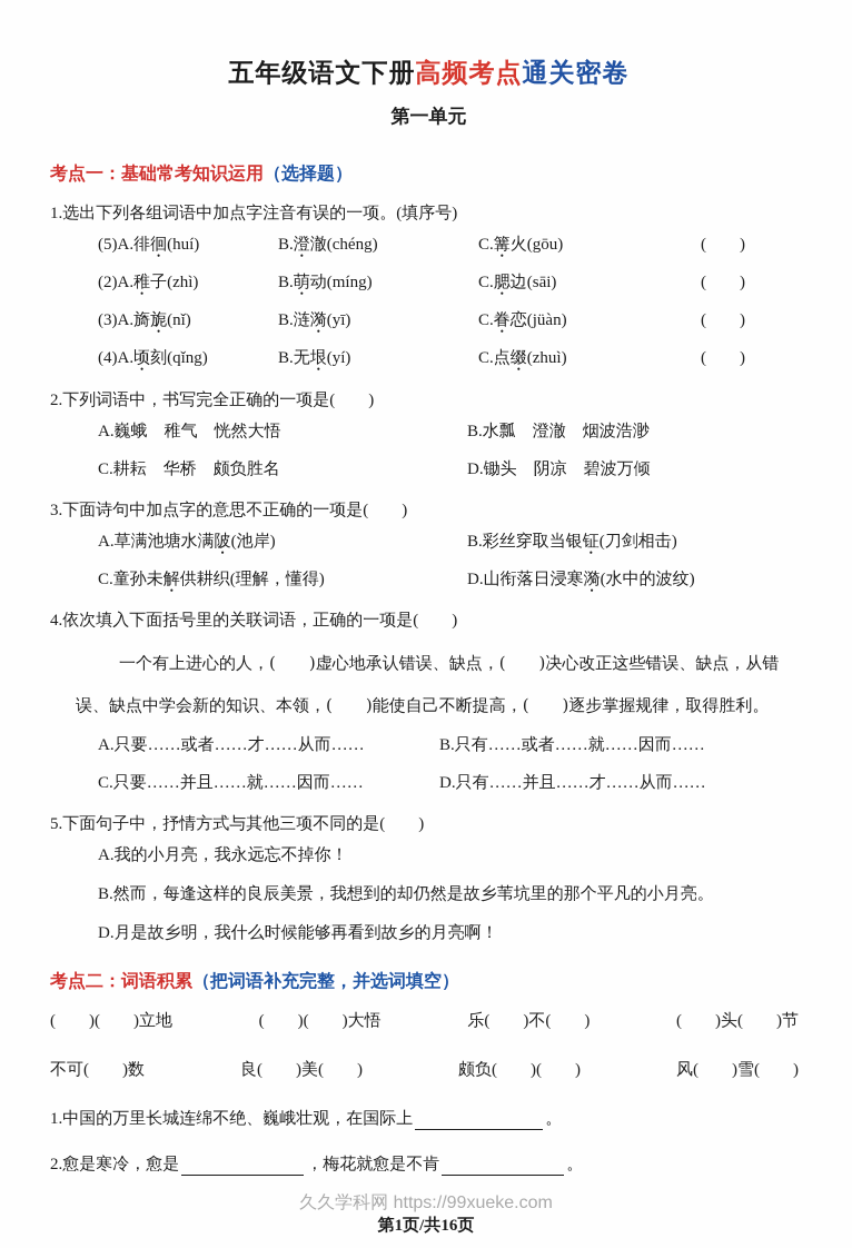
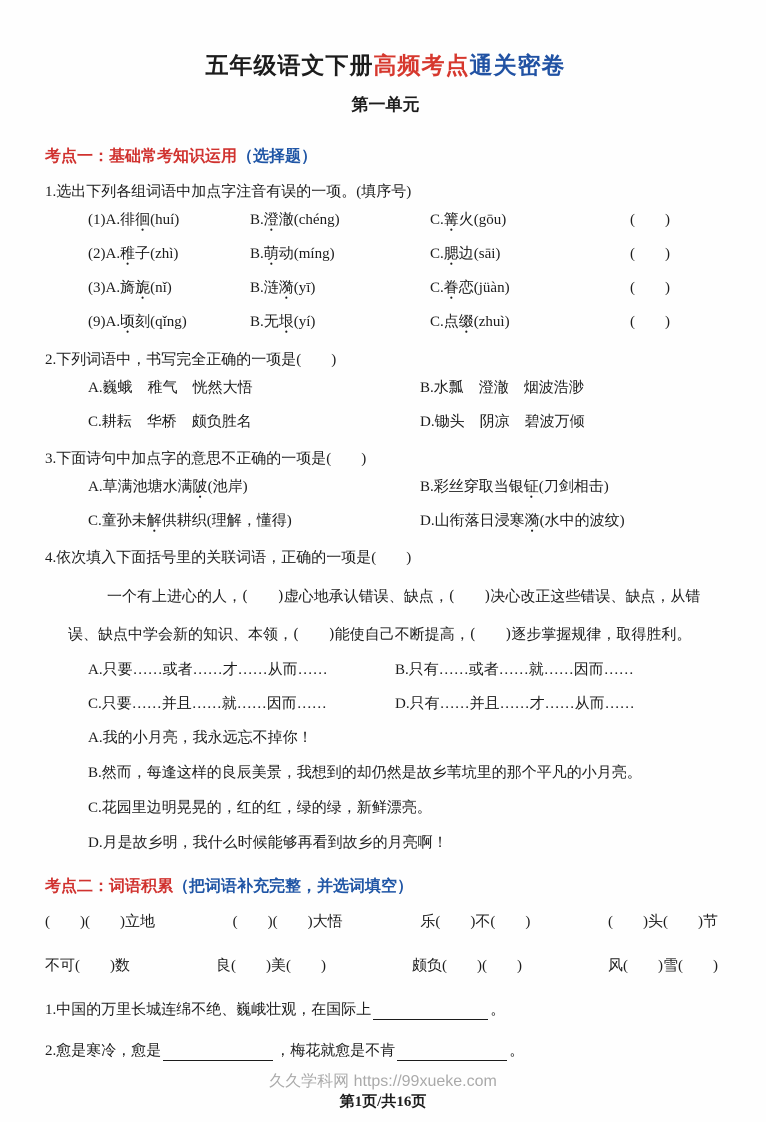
  五年级语文下册高频考点通关密卷
  第一单元
  考点一：基础常考知识运用（选择题）
  1.选出下列各组词语中加点字注音有误的一项。(填序号)
- (5)A.徘徊(huí)
+ (1)A.徘徊(huí)
  B.澄澈(chéng)
  C.篝火(gōu)
  ( )
  (2)A.稚子(zhì)
  B.萌动(míng)
  C.腮边(sāi)
  ( )
  (3)A.旖旎(nǐ)
  B.涟漪(yī)
  C.眷恋(jüàn)
  ( )
- (4)A.顷刻(qǐng)
+ (9)A.顷刻(qǐng)
  B.无垠(yí)
  C.点缀(zhuì)
  ( )
  2.下列词语中，书写完全正确的一项是( )
  A.巍蛾 稚气 恍然大悟
  B.水瓢 澄澈 烟波浩渺
  C.耕耘 华桥 颇负胜名
  D.锄头 阴凉 碧波万倾
  3.下面诗句中加点字的意思不正确的一项是( )
  A.草满池塘水满
  陂
  (池岸)
  B.彩丝穿取当银
  钲
  (刀剑相击)
  C.童孙未
  解
  供耕织(理解，懂得)
  D.山衔落日浸寒
  漪
  (水中的波纹)
  4.依次填入下面括号里的关联词语，正确的一项是( )
  一个有上进心的人，( )虚心地承认错误、缺点，( )决心改正这些错误、缺点，从错误、缺点中学会新的知识、本领，( )能使自己不断提高，( )逐步掌握规律，取得胜利。
  A.只要……或者……才……从而……
  B.只有……或者……就……因而……
  C.只要……并且……就……因而……
  D.只有……并且……才……从而……
- 5.下面句子中，抒情方式与其他三项不同的是( )
  A.我的小月亮，我永远忘不掉你！
  B.然而，每逢这样的良辰美景，我想到的却仍然是故乡苇坑里的那个平凡的小月亮。
+ C.花园里边明晃晃的，红的红，绿的绿，新鲜漂亮。
  D.月是故乡明，我什么时候能够再看到故乡的月亮啊！
  考点二：词语积累（把词语补充完整，并选词填空）
  ( )( )立地
  ( )( )大悟
  乐( )不( )
  ( )头( )节
  不可( )数
  良( )美( )
  颇负( )( )
  风( )雪( )
  1.中国的万里长城连绵不绝、巍峨壮观，在国际上
  。
  2.愈是寒冷，愈是
  ，梅花就愈是不肯
  。
  久久学科网 https://99xueke.com
  第1页/共16页
